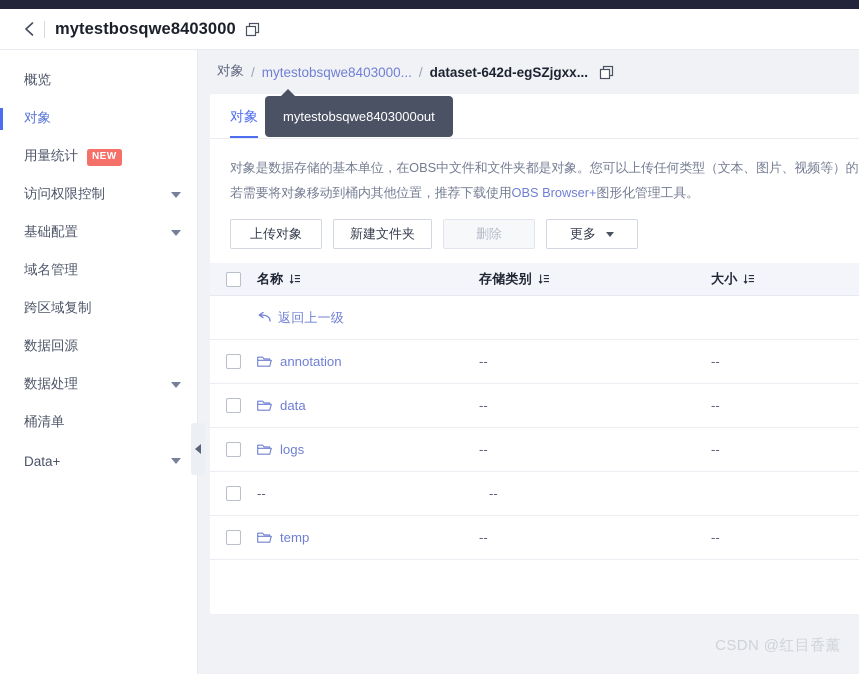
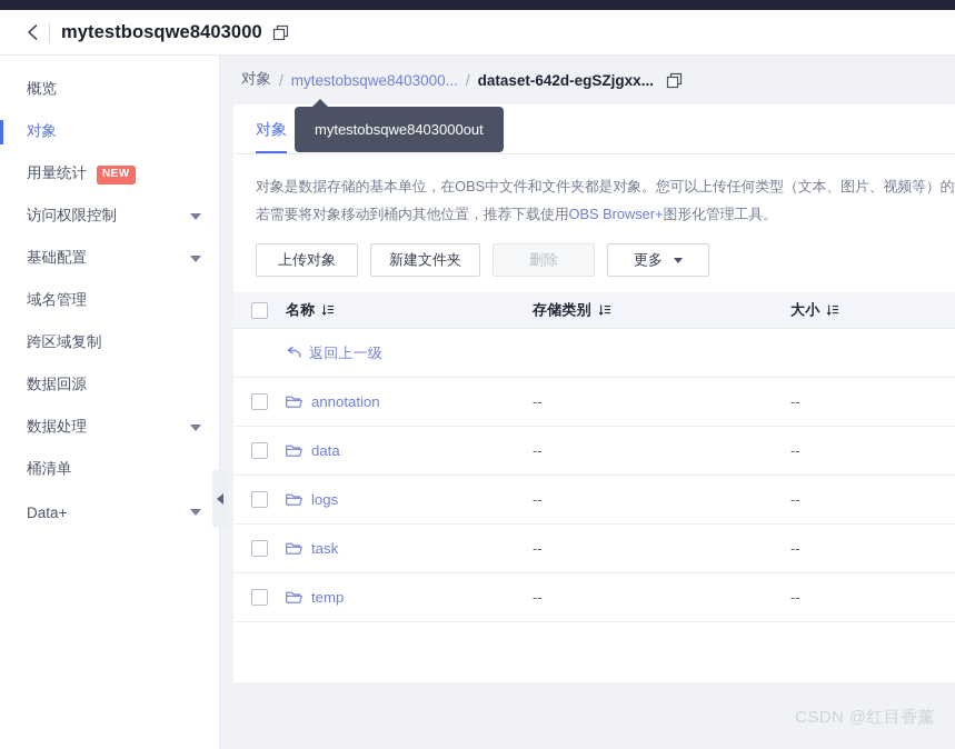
  mytestbosqwe8403000
  概览
  对象
  用量统计
  NEW
  访问权限控制
  基础配置
  域名管理
  跨区域复制
  数据回源
  数据处理
  桶清单
  Data+
  对象
  /
  mytestobsqwe8403000...
  /
  dataset-642d-egSZjgxx...
  对象
  对象是数据存储的基本单位，在OBS中文件和文件夹都是对象。您可以上传任何类型（文本、图片、视频等）的
  若需要将对象移动到桶内其他位置，推荐下载使用OBS Browser+图形化管理工具。
  上传对象
  新建文件夹
  删除
  更多
  名称
  存储类别
  大小
  返回上一级
  annotation
  --
  --
  data
  --
  --
  logs
  --
  --
+ task
  --
  --
  temp
  --
  --
  mytestobsqwe8403000out
  CSDN @红目香薰
